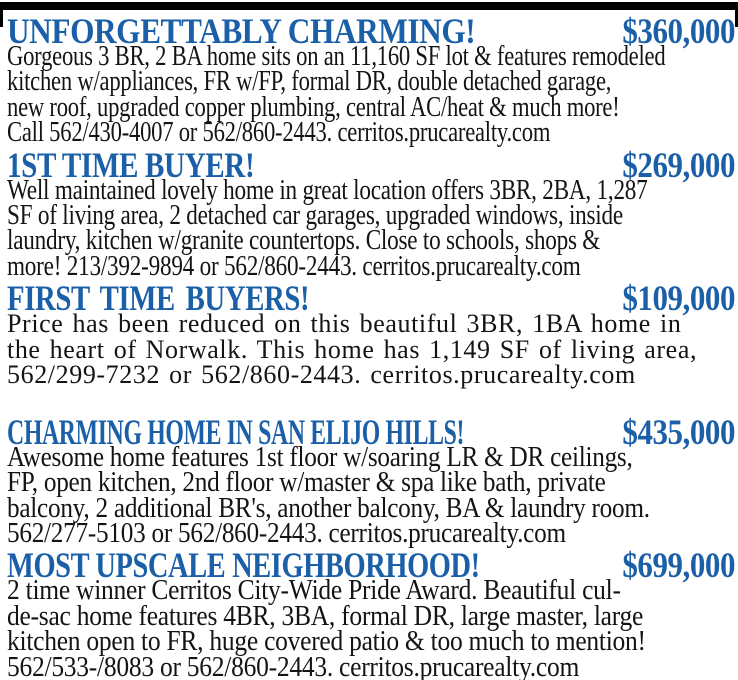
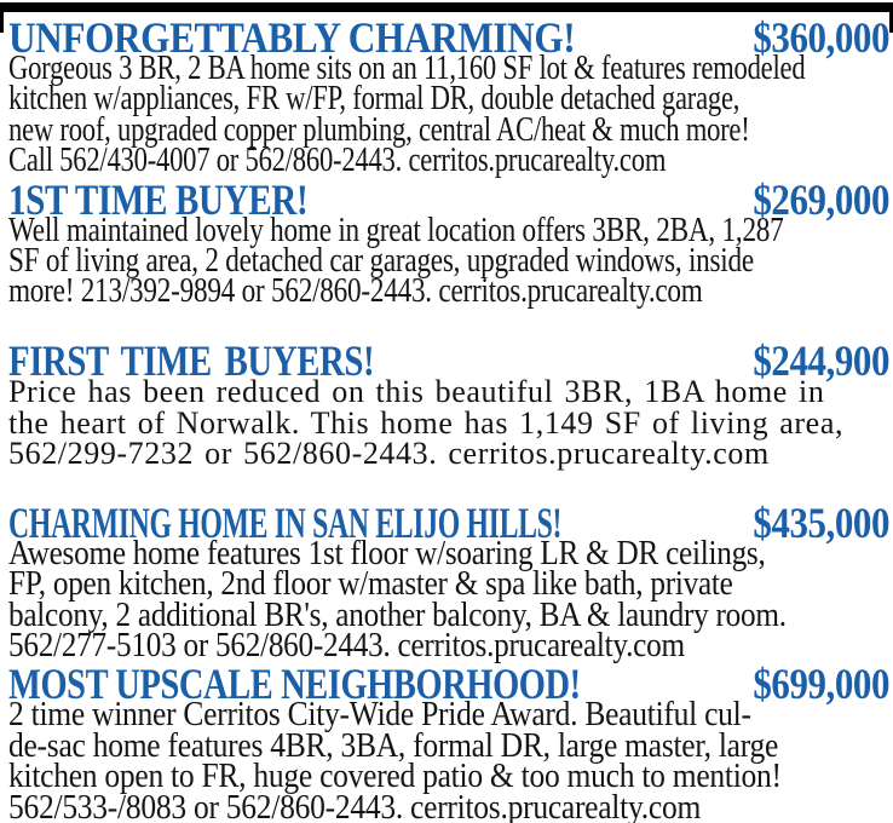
  UNFORGETTABLY CHARMING!
  $360,000
  Gorgeous 3 BR, 2 BA home sits on an 11,160 SF lot & features remodeled
  kitchen w/appliances, FR w/FP, formal DR, double detached garage,
  new roof, upgraded copper plumbing, central AC/heat & much more!
  Call 562/430-4007 or 562/860-2443. cerritos.prucarealty.com
  1ST TIME BUYER!
  $269,000
  Well maintained lovely home in great location offers 3BR, 2BA, 1,287
  SF of living area, 2 detached car garages, upgraded windows, inside
- laundry, kitchen w/granite countertops. Close to schools, shops &
  more! 213/392-9894 or 562/860-2443. cerritos.prucarealty.com
  FIRST TIME BUYERS!
- $109,000
+ $244,900
  Price has been reduced on this beautiful 3BR, 1BA home in
  the heart of Norwalk. This home has 1,149 SF of living area,
  562/299-7232 or 562/860-2443. cerritos.prucarealty.com
  CHARMING HOME IN SAN ELIJO HILLS!
  $435,000
  Awesome home features 1st floor w/soaring LR & DR ceilings,
  FP, open kitchen, 2nd floor w/master & spa like bath, private
  balcony, 2 additional BR's, another balcony, BA & laundry room.
  562/277-5103 or 562/860-2443. cerritos.prucarealty.com
  MOST UPSCALE NEIGHBORHOOD!
  $699,000
  2 time winner Cerritos City-Wide Pride Award. Beautiful cul-
  de-sac home features 4BR, 3BA, formal DR, large master, large
  kitchen open to FR, huge covered patio & too much to mention!
  562/533-/8083 or 562/860-2443. cerritos.prucarealty.com
